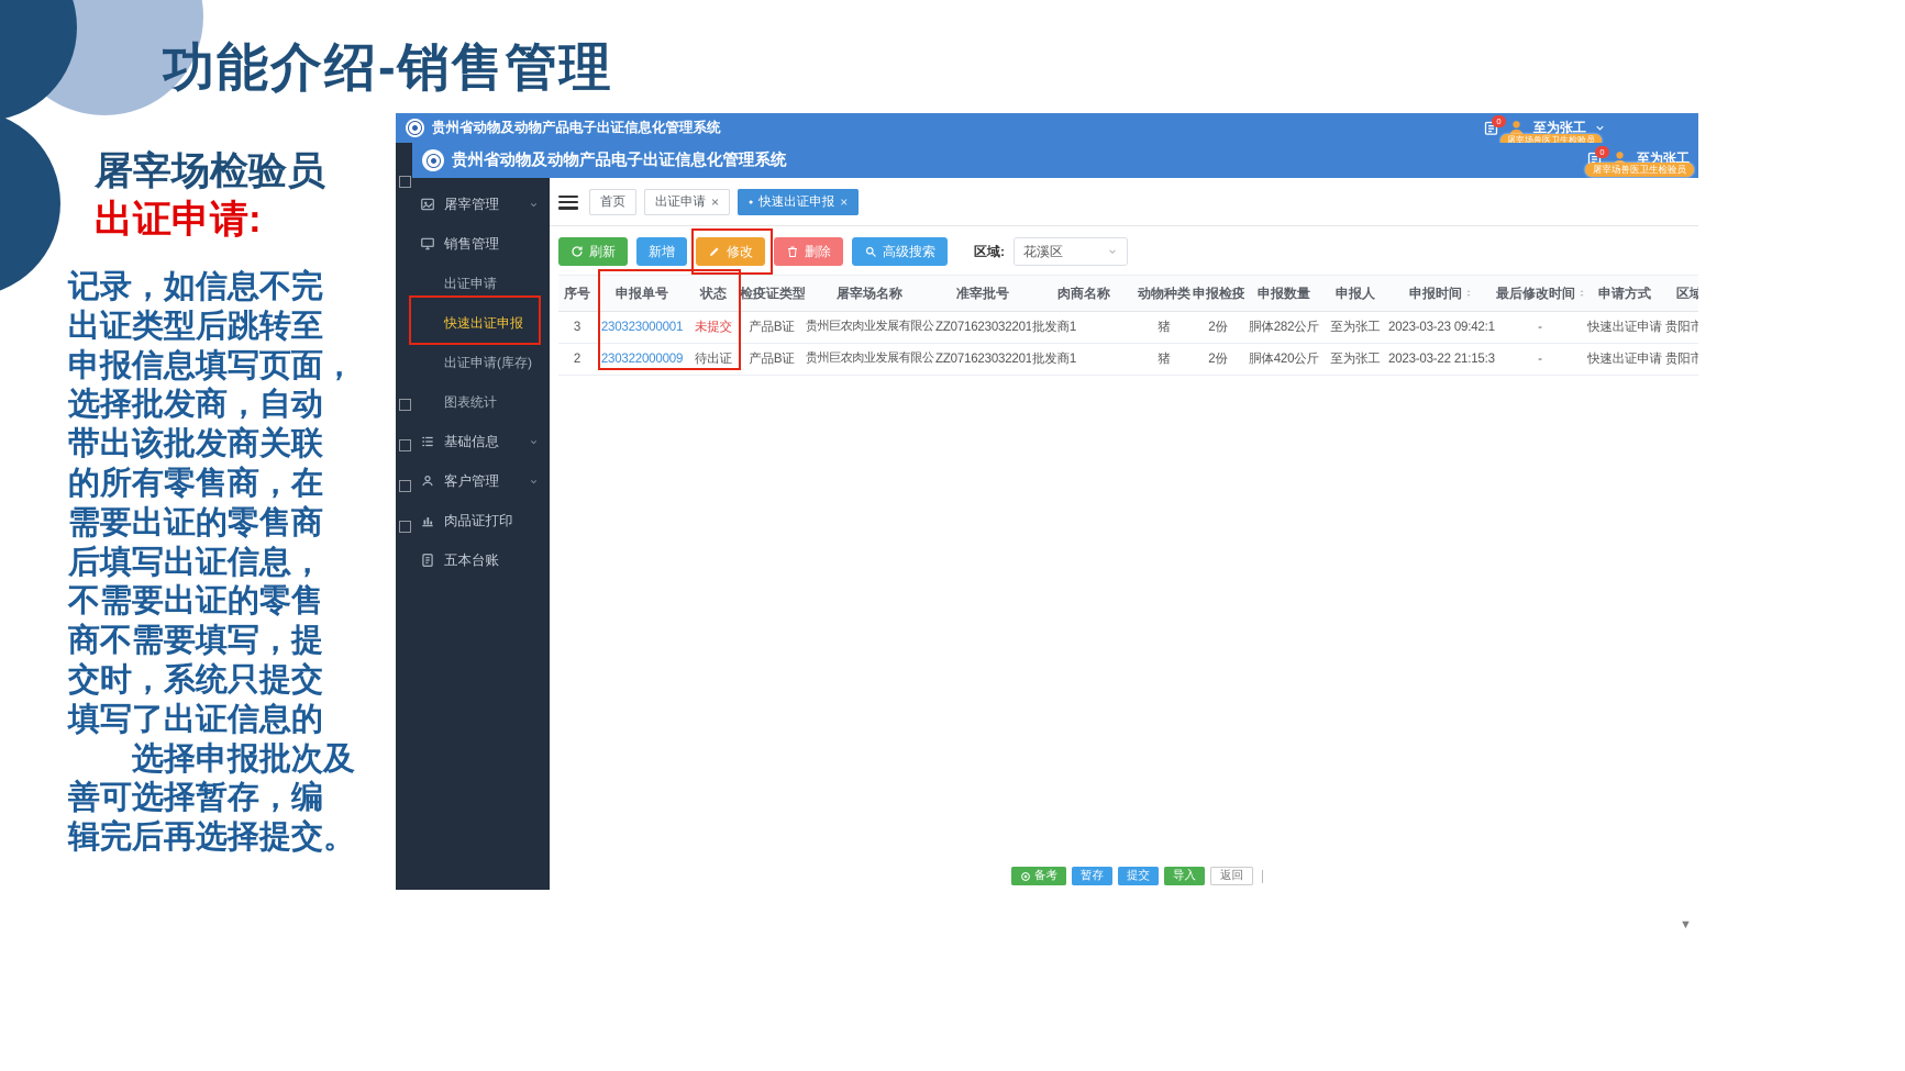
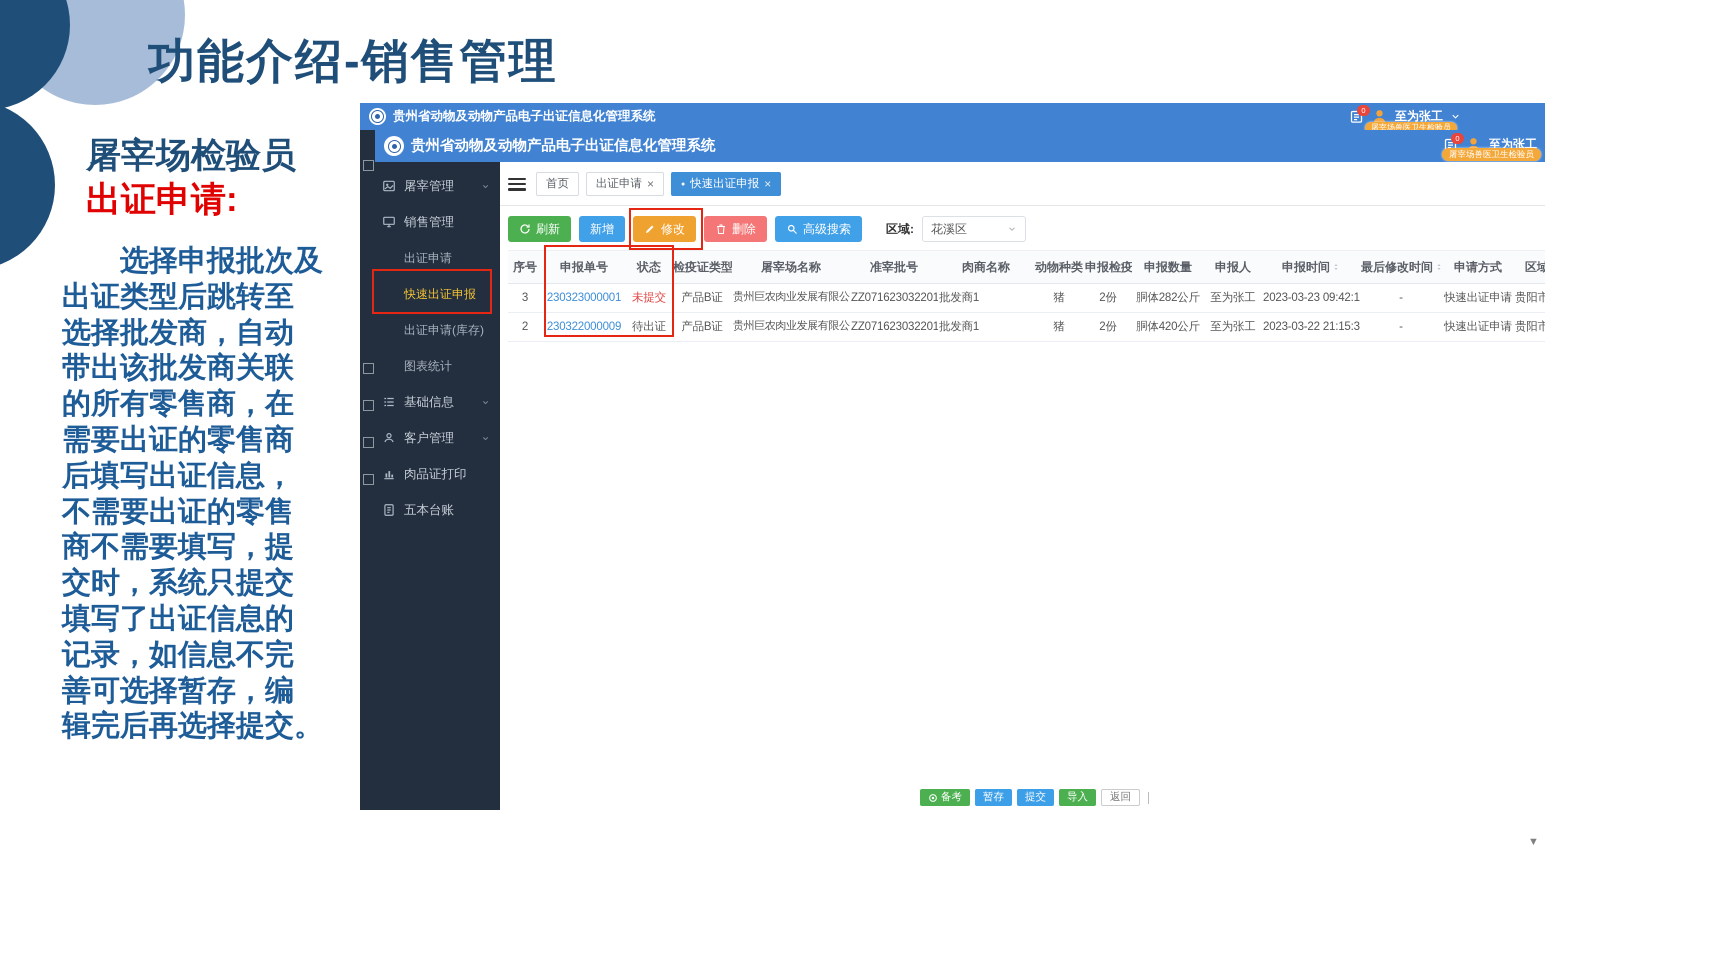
  功能介绍-销售管理
  屠宰场检验员
  出证申请:
- 记录，如信息不完
+ 选择申报批次及
  出证类型后跳转至
- 申报信息填写页面，
  选择批发商，自动
  带出该批发商关联
  的所有零售商，在
  需要出证的零售商
  后填写出证信息，
  不需要出证的零售
  商不需要填写，提
  交时，系统只提交
  填写了出证信息的
- 选择申报批次及
+ 记录，如信息不完
  善可选择暂存，编
  辑完后再选择提交。
  贵州省动物及动物产品电子出证信息化管理系统
  0
  至为张工
  屠宰场兽医卫生检验员
  屠宰管理
  销售管理
  出证申请
  快速出证申报
  出证申请(库存)
  图表统计
  基础信息
  客户管理
  肉品证打印
  五本台账
  贵州省动物及动物产品电子出证信息化管理系统
  0
  至为张工
  屠宰场兽医卫生检验员
  首页
  出证申请
  ×
  快速出证申报
  ×
  刷新
  新增
  修改
  删除
  高级搜索
  区域:
  花溪区
  序号	申报单号	状态	检疫证类型	屠宰场名称	准宰批号	肉商名称	动物种类	申报检疫	申报数量	申报人	申报时间	最后修改时间	申请方式	区域
  3	230323000001	未提交	产品B证	贵州巨农肉业发展有限公	ZZ071623032201	批发商1	猪	2份	胴体282公斤	至为张工	2023-03-23 09:42:1	-	快速出证申请	贵阳市
  2	230322000009	待出证	产品B证	贵州巨农肉业发展有限公	ZZ071623032201	批发商1	猪	2份	胴体420公斤	至为张工	2023-03-22 21:15:3	-	快速出证申请	贵阳市
  备考
  暂存
  提交
  导入
  返回
  ▼
